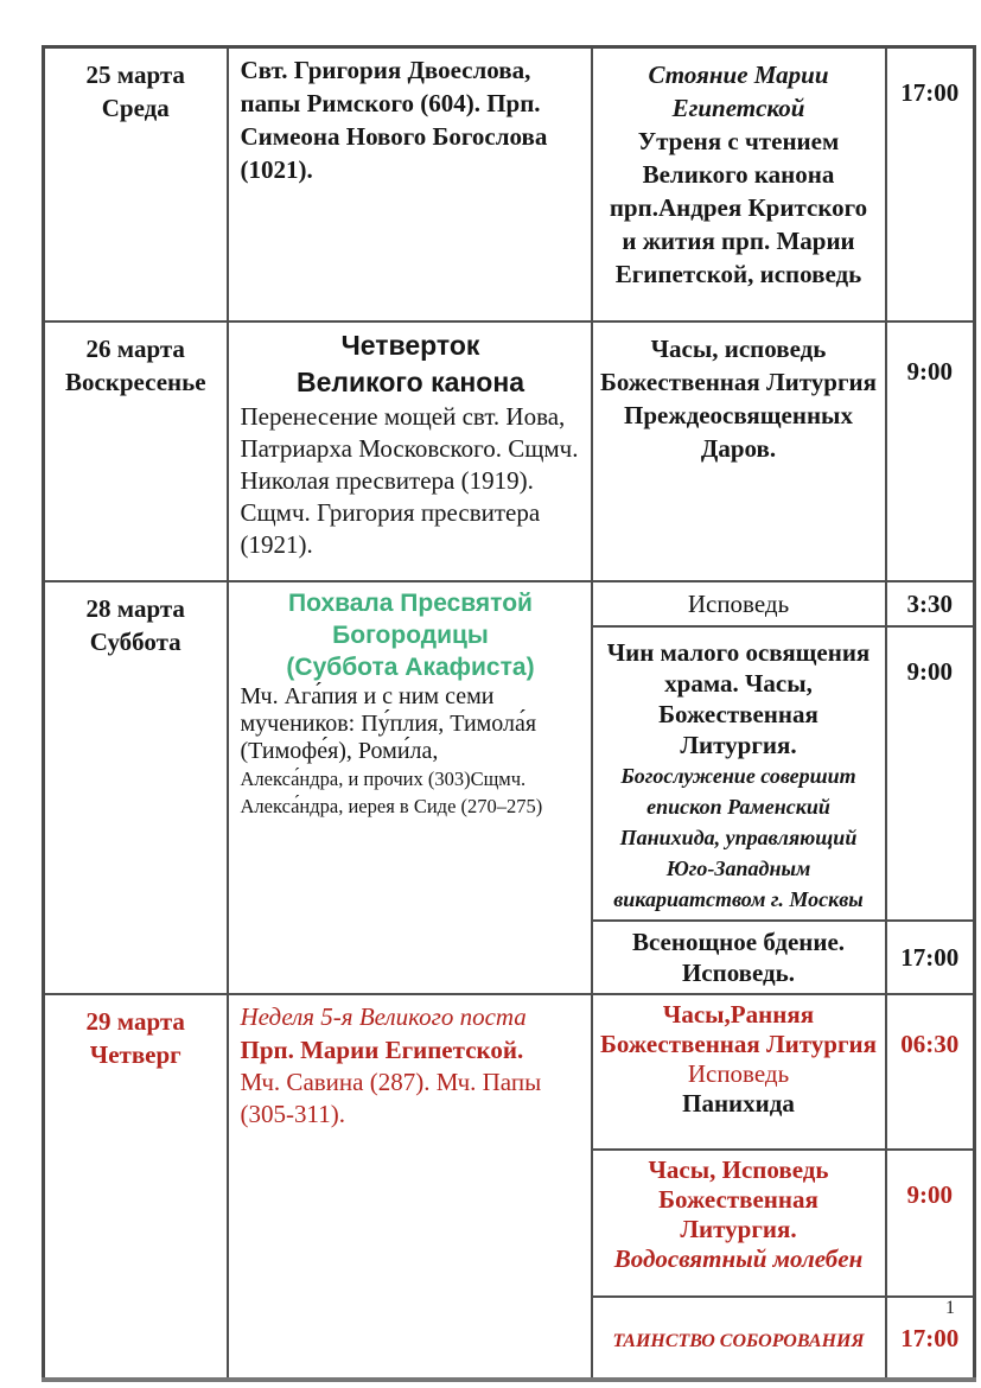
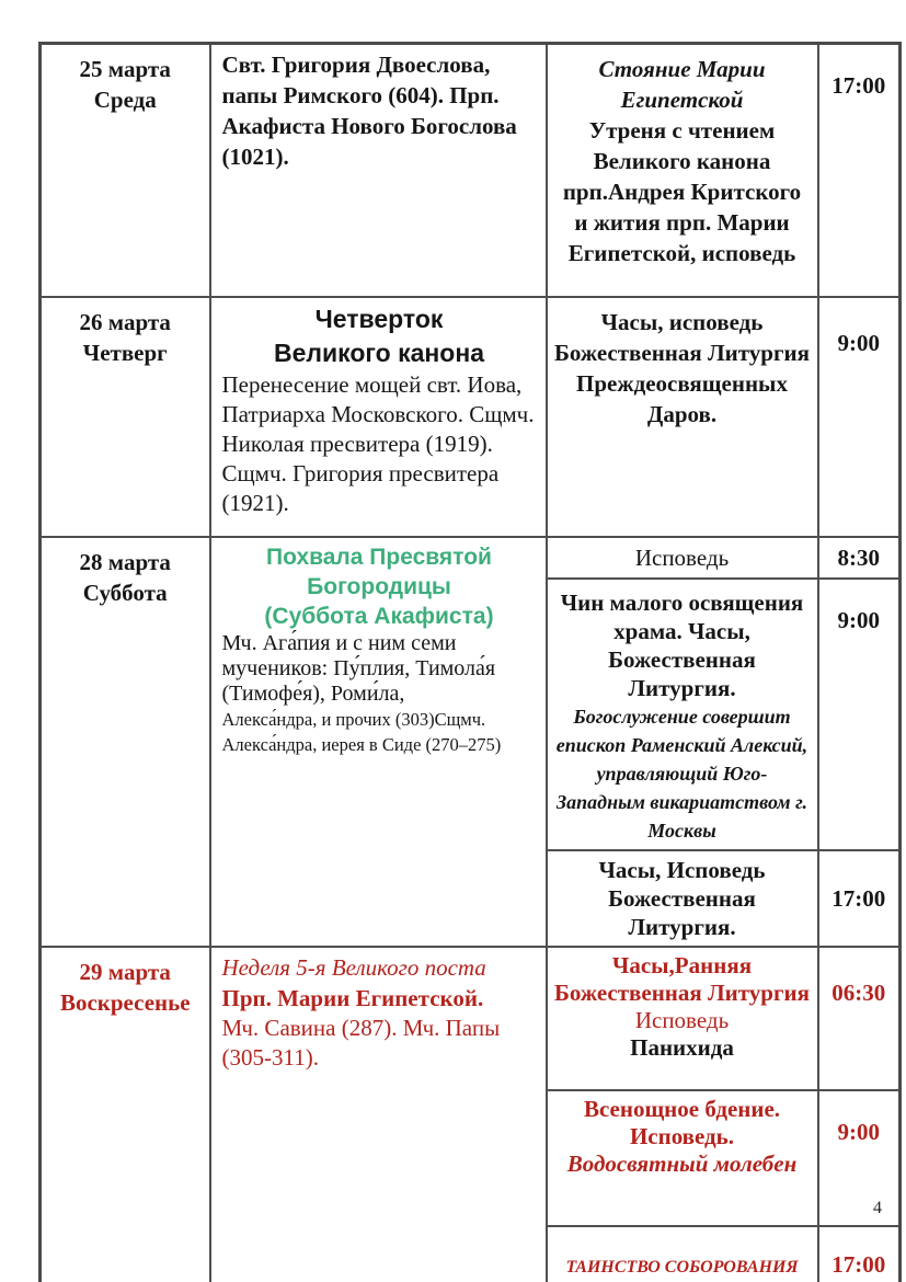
- 25 марта Среда	Свт. Григория Двоеслова, папы Римского (604). Прп. Симеона Нового Богослова (1021).	Стояние Марии Египетской Утреня с чтением Великого канона прп.Андрея Критского и жития прп. Марии Египетской, исповедь	17:00
+ 25 марта Среда	Свт. Григория Двоеслова, папы Римского (604). Прп. Акафиста Нового Богослова (1021).	Стояние Марии Египетской Утреня с чтением Великого канона прп.Андрея Критского и жития прп. Марии Египетской, исповедь	17:00
- 26 марта Воскресенье	Четверток Великого канона Перенесение мощей свт. Иова, Патриарха Московского. Сщмч. Николая пресвитера (1919). Сщмч. Григория пресвитера (1921).	Часы, исповедь Божественная Литургия Преждеосвященных Даров.	9:00
+ 26 марта Четверг	Четверток Великого канона Перенесение мощей свт. Иова, Патриарха Московского. Сщмч. Николая пресвитера (1919). Сщмч. Григория пресвитера (1921).	Часы, исповедь Божественная Литургия Преждеосвященных Даров.	9:00
- 28 марта Суббота	Похвала Пресвятой Богородицы (Суббота Акафиста) Мч. Ага́пия и с ним семи мучеников: Пу́плия, Тимола́я (Тимофе́я), Роми́ла, Алекса́ндра, и прочих (303)Сщмч. Алекса́ндра, иерея в Сиде (270–275)	Исповедь	3:30
+ 28 марта Суббота	Похвала Пресвятой Богородицы (Суббота Акафиста) Мч. Ага́пия и с ним семи мучеников: Пу́плия, Тимола́я (Тимофе́я), Роми́ла, Алекса́ндра, и прочих (303)Сщмч. Алекса́ндра, иерея в Сиде (270–275)	Исповедь	8:30
- Чин малого освящения храма. Часы, Божественная Литургия. Богослужение совершит епископ Раменский Панихида, управляющий Юго-Западным викариатством г. Москвы	9:00
+ Чин малого освящения храма. Часы, Божественная Литургия. Богослужение совершит епископ Раменский Алексий, управляющий Юго-Западным викариатством г. Москвы	9:00
- Всенощное бдение. Исповедь.	17:00
+ Часы, Исповедь Божественная Литургия.	17:00
- 29 марта Четверг	Неделя 5-я Великого поста Прп. Марии Египетской. Мч. Савина (287). Мч. Папы (305-311).	Часы,Ранняя Божественная Литургия Исповедь Панихида	06:30
+ 29 марта Воскресенье	Неделя 5-я Великого поста Прп. Марии Египетской. Мч. Савина (287). Мч. Папы (305-311).	Часы,Ранняя Божественная Литургия Исповедь Панихида	06:30
- Часы, Исповедь Божественная Литургия. Водосвятный молебен	9:00
+ Всенощное бдение. Исповедь. Водосвятный молебен	9:00
  ТАИНСТВО СОБОРОВАНИЯ	17:00
- 1
+ 4
